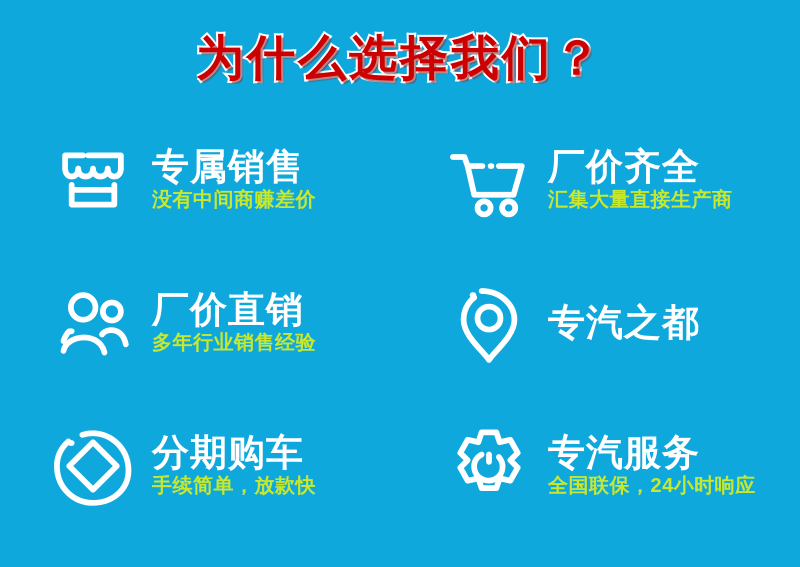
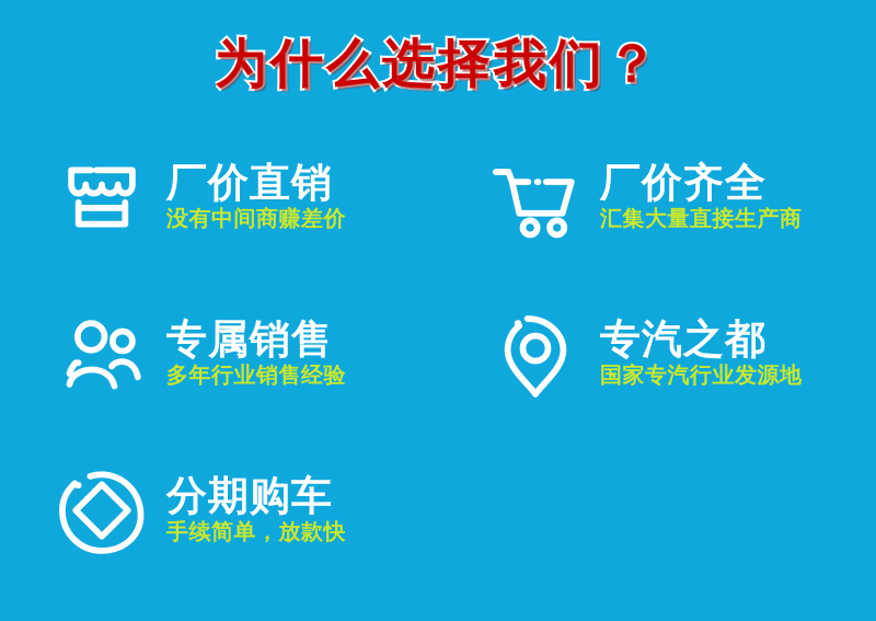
  为什么选择我们？
- 专属销售
+ 厂价直销
  没有中间商赚差价
  厂价齐全
  汇集大量直接生产商
- 厂价直销
+ 专属销售
  多年行业销售经验
  专汽之都
+ 国家专汽行业发源地
  分期购车
  手续简单，放款快
- 专汽服务
- 全国联保，24小时响应
